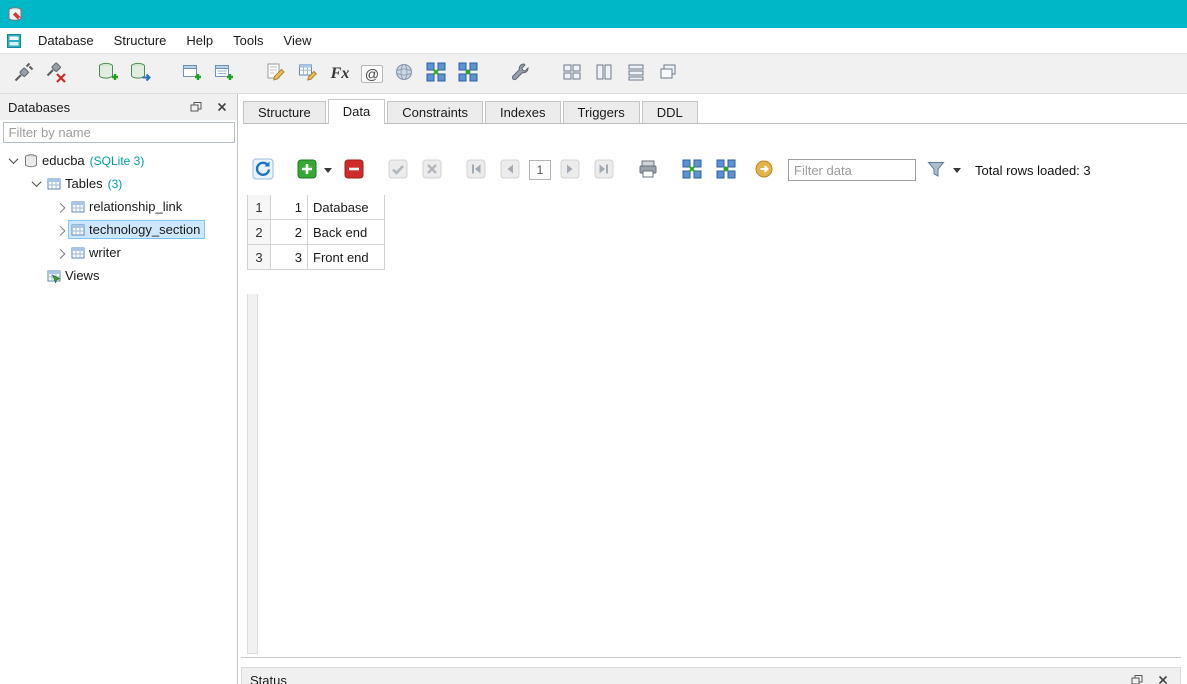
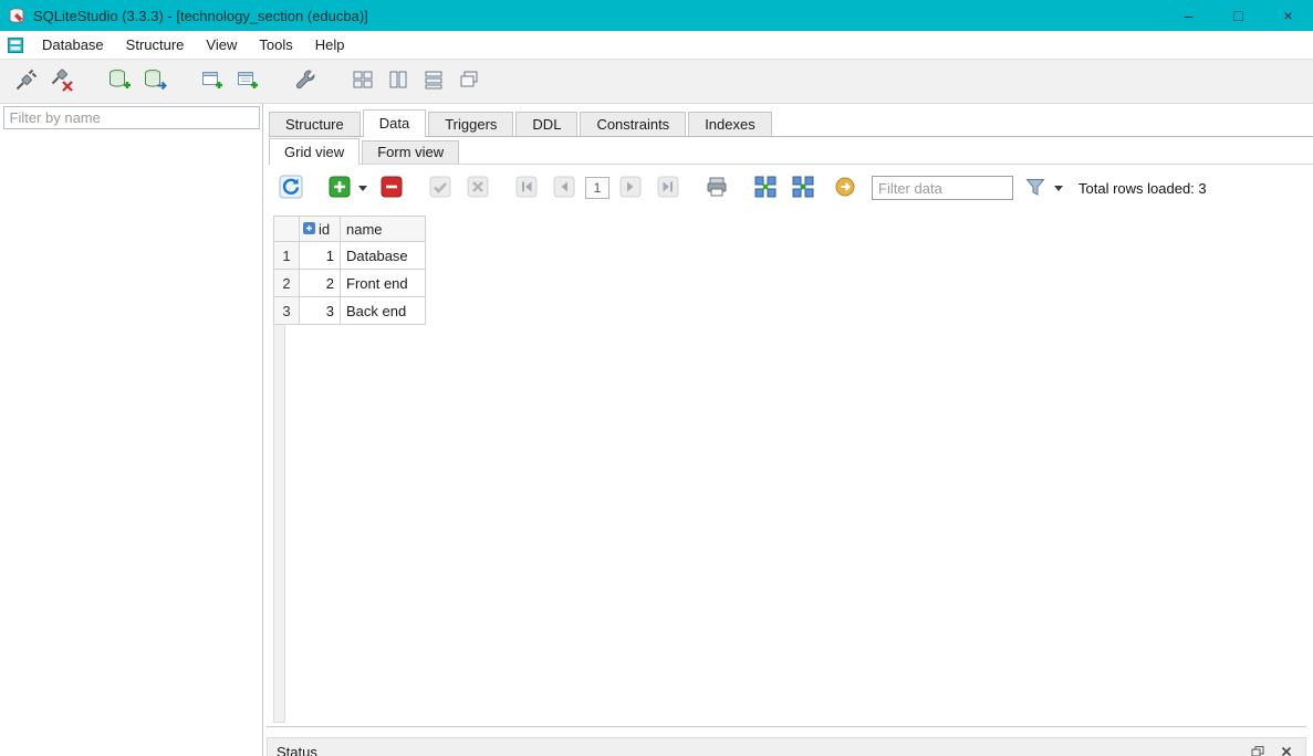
+ SQLiteStudio (3.3.3) - [technology_section (educba)]
+ –
+ □
+ ×
  Database
  Structure
- Help
+ View
  Tools
- View
+ Help
- Fx
- @
- Databases
  Filter by name
- educba
- (SQLite 3)
- Tables
- (3)
- relationship_link
- technology_section
- writer
- Views
  Structure
  Data
- Constraints
+ Triggers
- Indexes
+ DDL
- Triggers
+ Constraints
- DDL
+ Indexes
+ Grid view
+ Form view
  1
  Filter data
  Total rows loaded: 3
+ id
+ name
  1
  1
  Database
  2
  2
- Back end
+ Front end
  3
  3
- Front end
+ Back end
  Status
